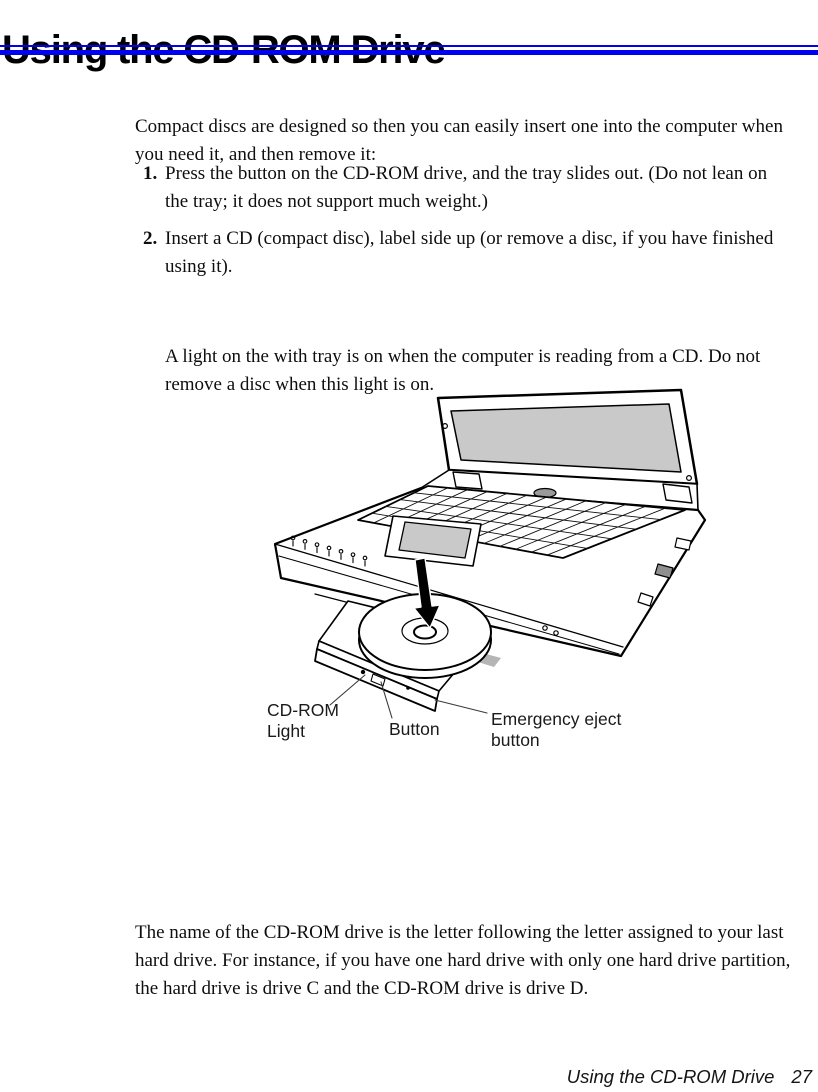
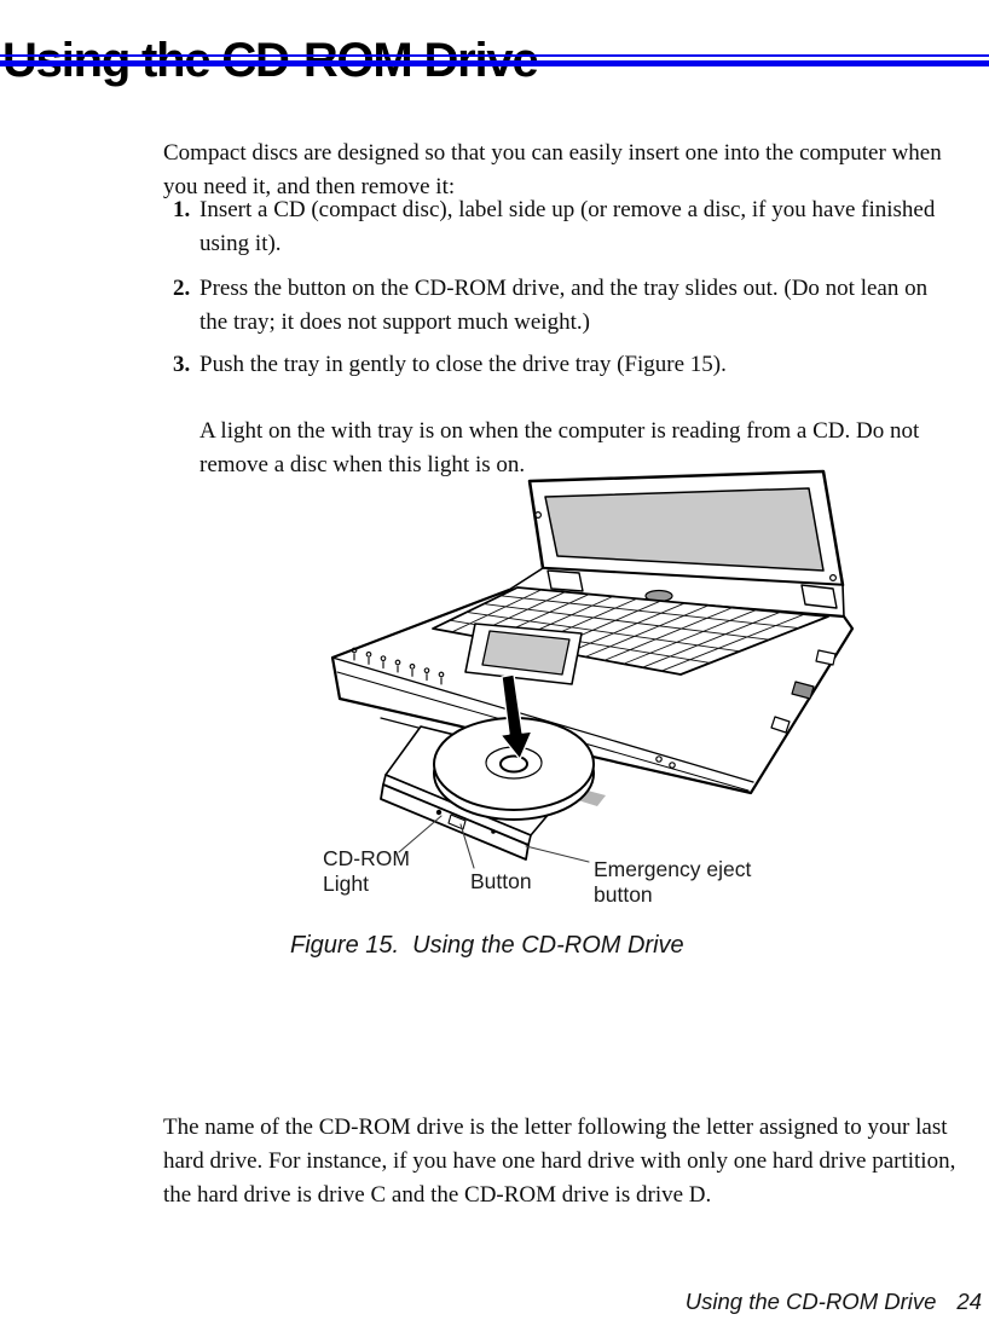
- Compact discs are designed so then you can easily insert one into the computer when you need it, and then remove it:
+ Compact discs are designed so that you can easily insert one into the computer when you need it, and then remove it:
  1.
- Press the button on the CD-ROM drive, and the tray slides out. (Do not lean on the tray; it does not support much weight.)
+ Insert a CD (compact disc), label side up (or remove a disc, if you have finished using it).
  2.
- Insert a CD (compact disc), label side up (or remove a disc, if you have finished using it).
+ Press the button on the CD-ROM drive, and the tray slides out. (Do not lean on the tray; it does not support much weight.)
+ 3.
+ Push the tray in gently to close the drive tray (Figure 15).
  A light on the with tray is on when the computer is reading from a CD. Do not remove a disc when this light is on.
  CD-ROM
  Light
  Button
  Emergency eject
  button
+ Figure 15. Using the CD-ROM Drive
  The name of the CD-ROM drive is the letter following the letter assigned to your last hard drive. For instance, if you have one hard drive with only one hard drive partition, the hard drive is drive C and the CD-ROM drive is drive D.
- Using the CD-ROM Drive 27
+ Using the CD-ROM Drive 24
